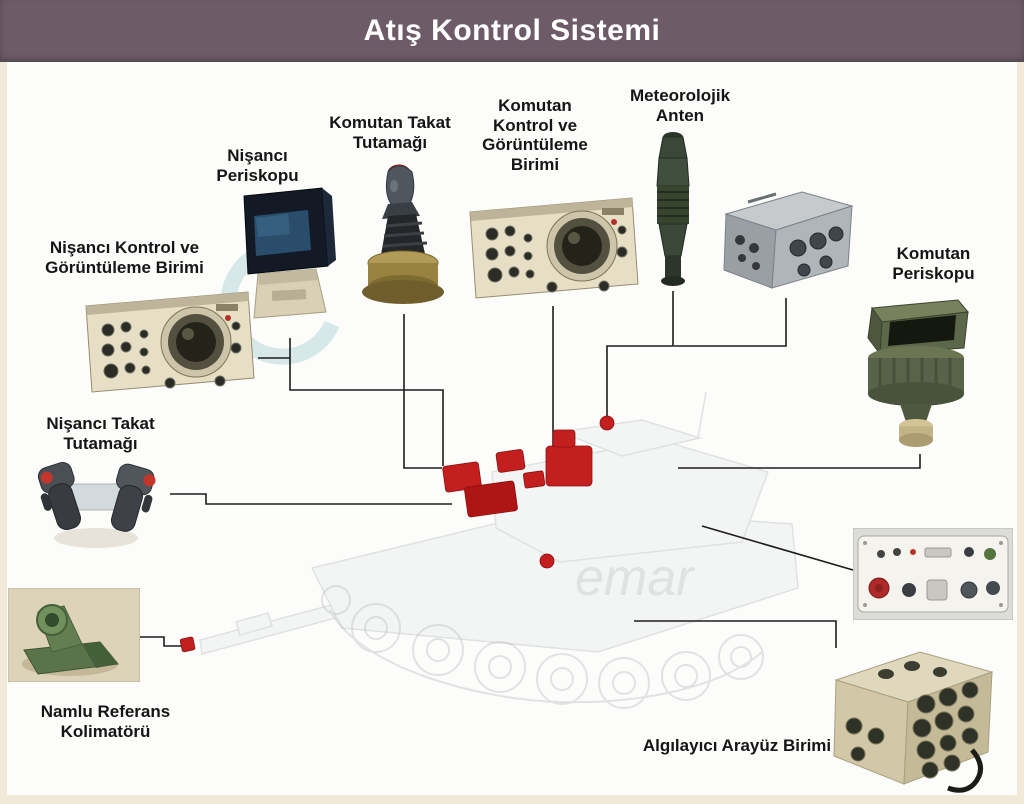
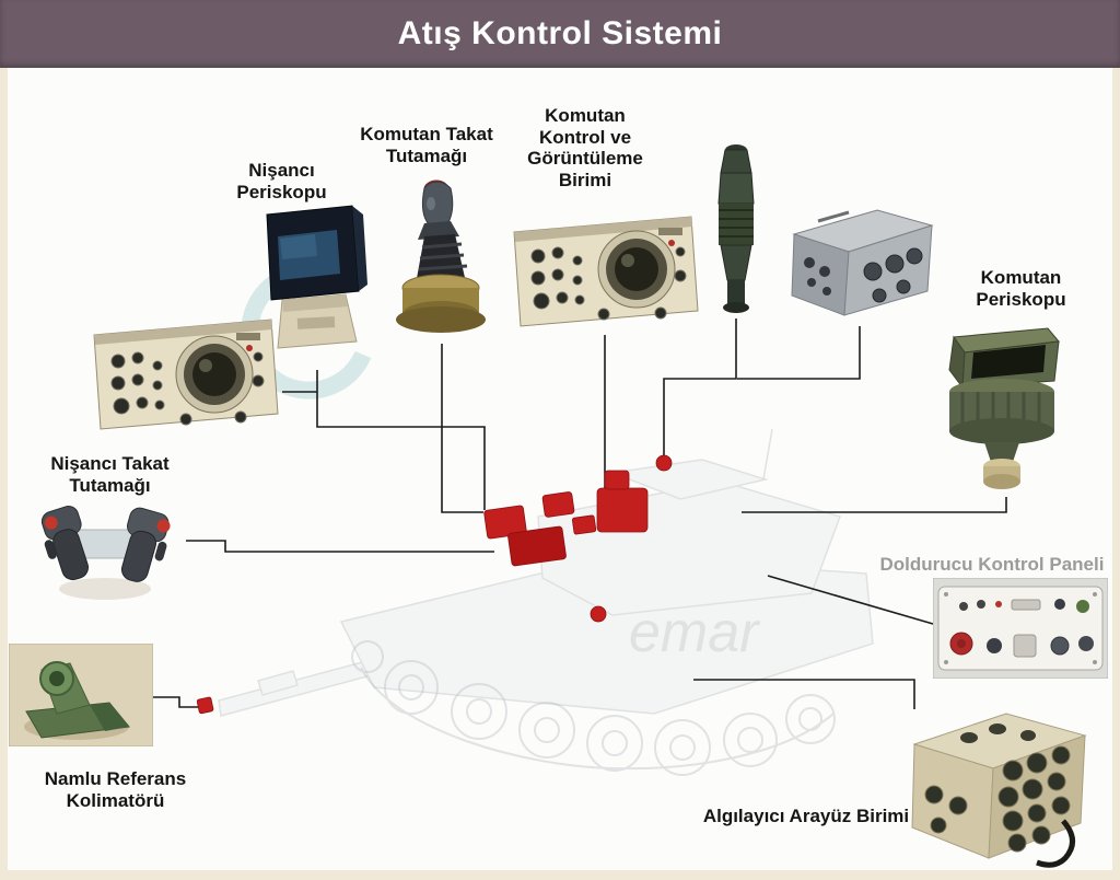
  Atış Kontrol Sistemi
  Nişancı
  Periskopu
  Komutan Takat
  Tutamağı
  Komutan
  Kontrol ve
  Görüntüleme
  Birimi
- Meteorolojik
- Anten
  Komutan
  Periskopu
- Nişancı Kontrol ve
- Görüntüleme Birimi
  Nişancı Takat
  Tutamağı
+ Doldurucu Kontrol Paneli
  Namlu Referans
  Kolimatörü
  Algılayıcı Arayüz Birimi
